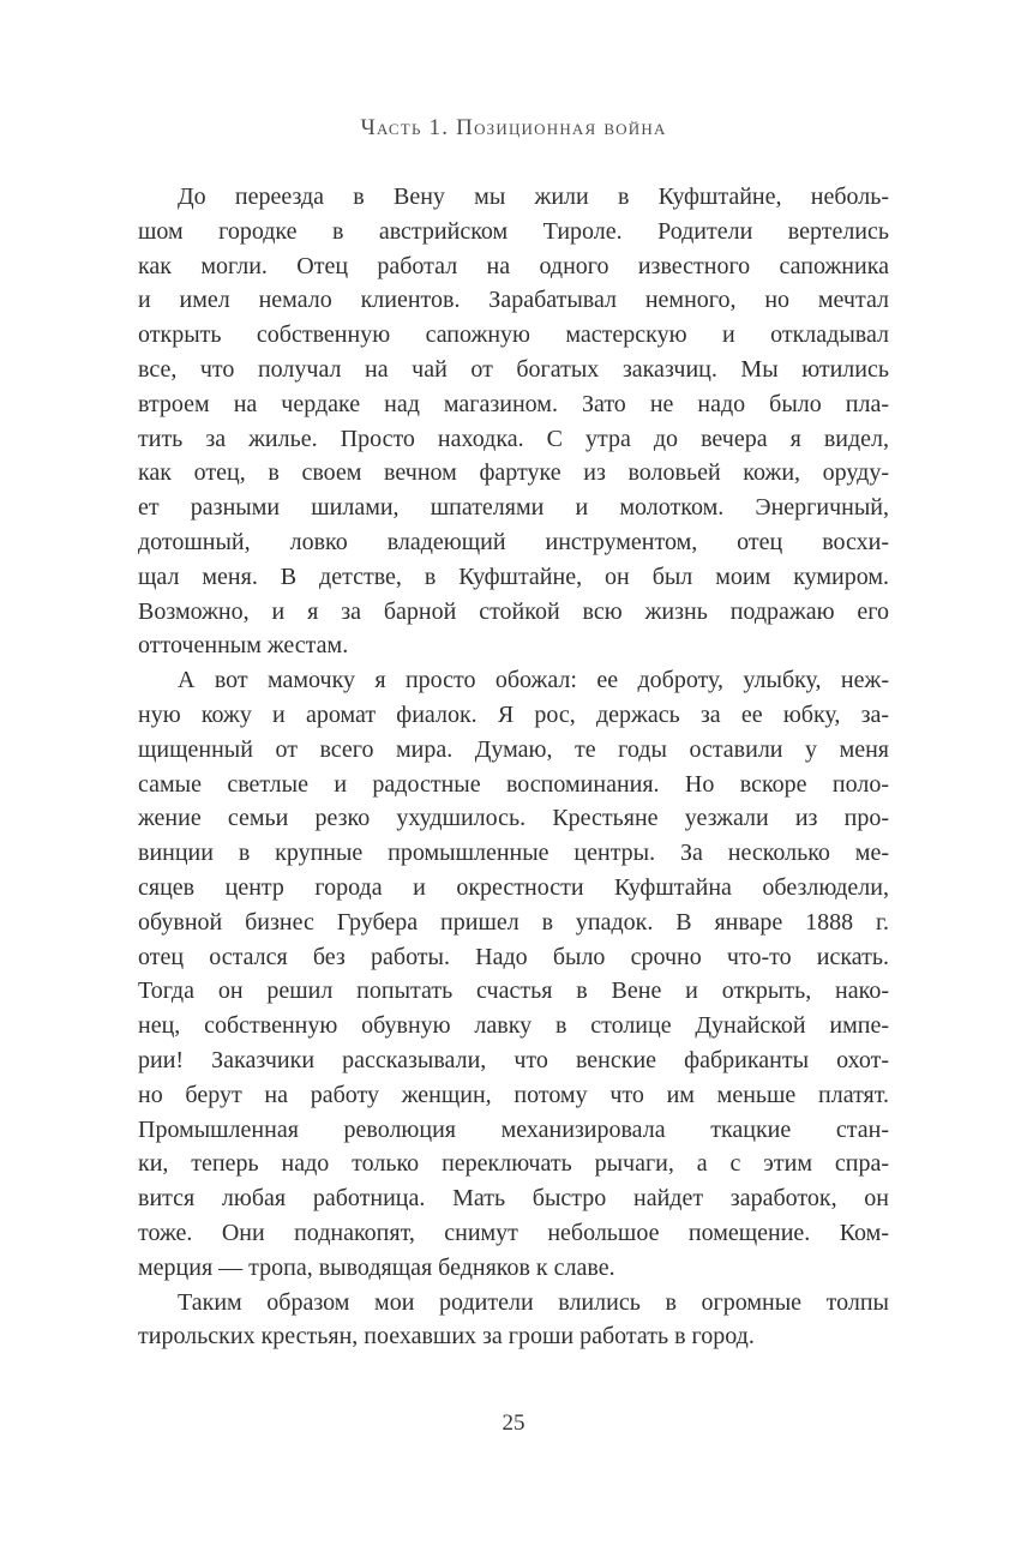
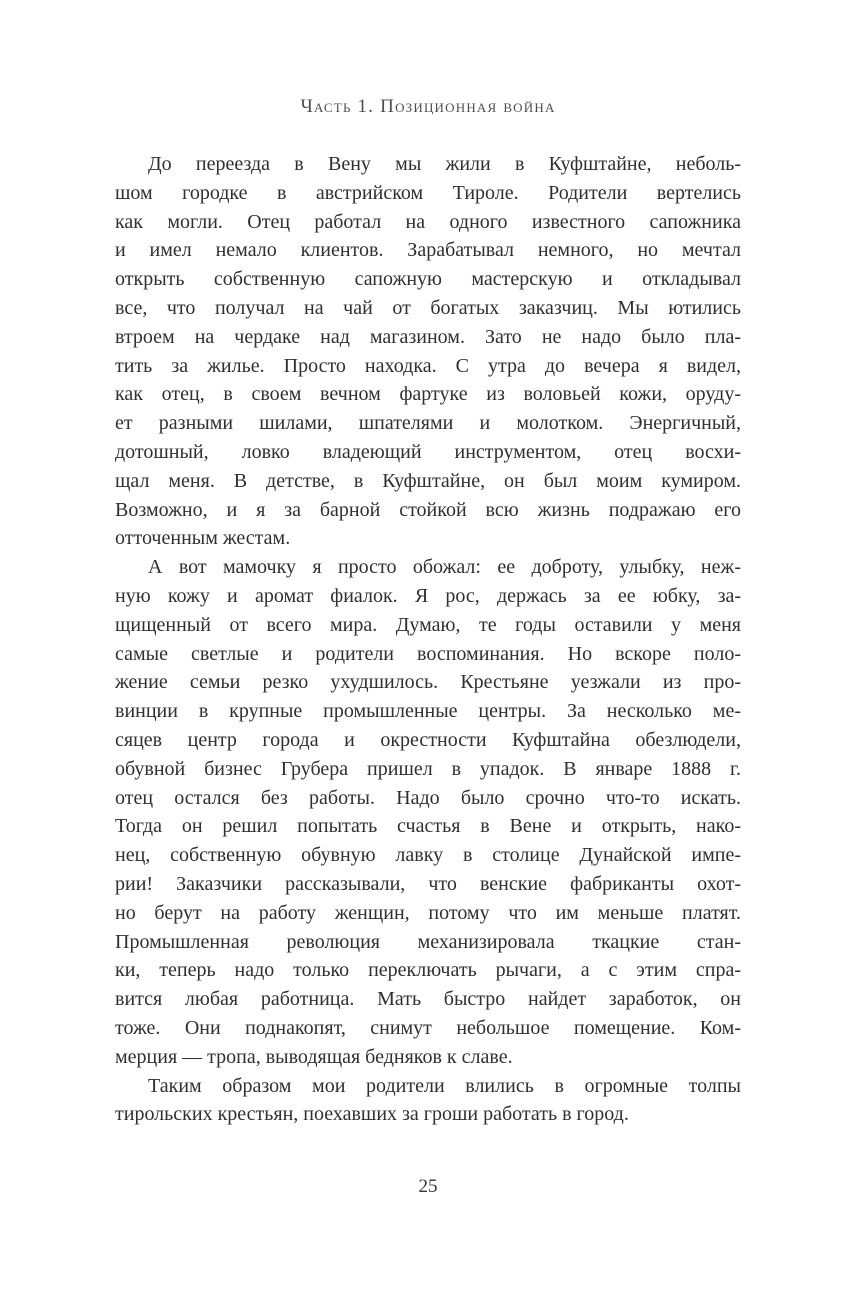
  Часть 1. Позиционная война
  До переезда в Вену мы жили в Куфштайне, неболь-
  шом городке в австрийском Тироле. Родители вертелись
  как могли. Отец работал на одного известного сапожника
  и имел немало клиентов. Зарабатывал немного, но мечтал
  открыть собственную сапожную мастерскую и откладывал
  все, что получал на чай от богатых заказчиц. Мы ютились
  втроем на чердаке над магазином. Зато не надо было пла-
  тить за жилье. Просто находка. С утра до вечера я видел,
  как отец, в своем вечном фартуке из воловьей кожи, оруду-
  ет разными шилами, шпателями и молотком. Энергичный,
  дотошный, ловко владеющий инструментом, отец восхи-
  щал меня. В детстве, в Куфштайне, он был моим кумиром.
  Возможно, и я за барной стойкой всю жизнь подражаю его
  отточенным жестам.
  А вот мамочку я просто обожал: ее доброту, улыбку, неж-
  ную кожу и аромат фиалок. Я рос, держась за ее юбку, за-
  щищенный от всего мира. Думаю, те годы оставили у меня
- самые светлые и радостные воспоминания. Но вскоре поло-
+ самые светлые и родители воспоминания. Но вскоре поло-
  жение семьи резко ухудшилось. Крестьяне уезжали из про-
  винции в крупные промышленные центры. За несколько ме-
  сяцев центр города и окрестности Куфштайна обезлюдели,
  обувной бизнес Грубера пришел в упадок. В январе 1888 г.
  отец остался без работы. Надо было срочно что-то искать.
  Тогда он решил попытать счастья в Вене и открыть, нако-
  нец, собственную обувную лавку в столице Дунайской импе-
  рии! Заказчики рассказывали, что венские фабриканты охот-
  но берут на работу женщин, потому что им меньше платят.
  Промышленная революция механизировала ткацкие стан-
  ки, теперь надо только переключать рычаги, а с этим спра-
  вится любая работница. Мать быстро найдет заработок, он
  тоже. Они поднакопят, снимут небольшое помещение. Ком-
  мерция — тропа, выводящая бедняков к славе.
  Таким образом мои родители влились в огромные толпы
  тирольских крестьян, поехавших за гроши работать в город.
  25
